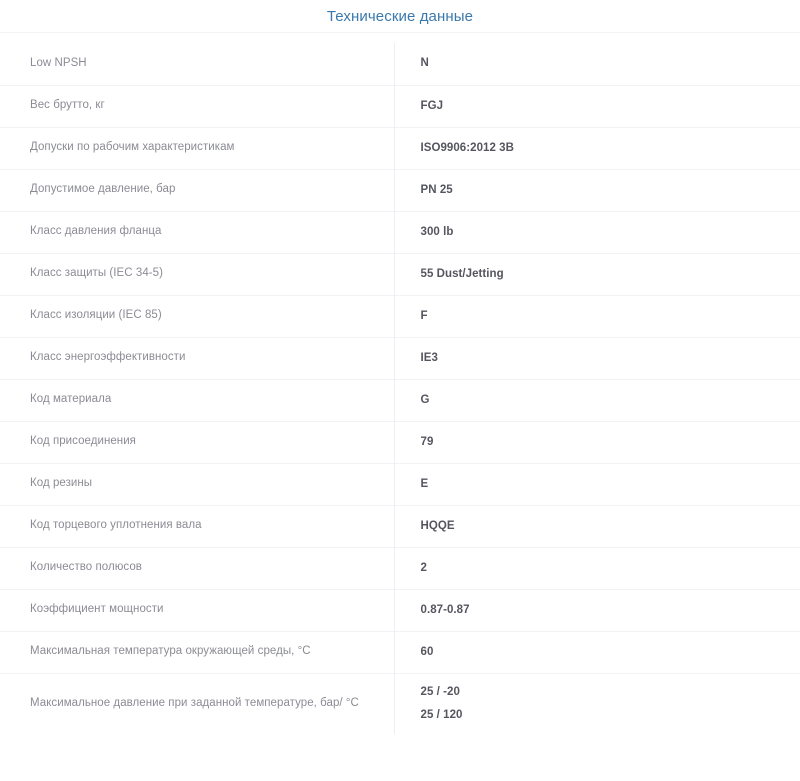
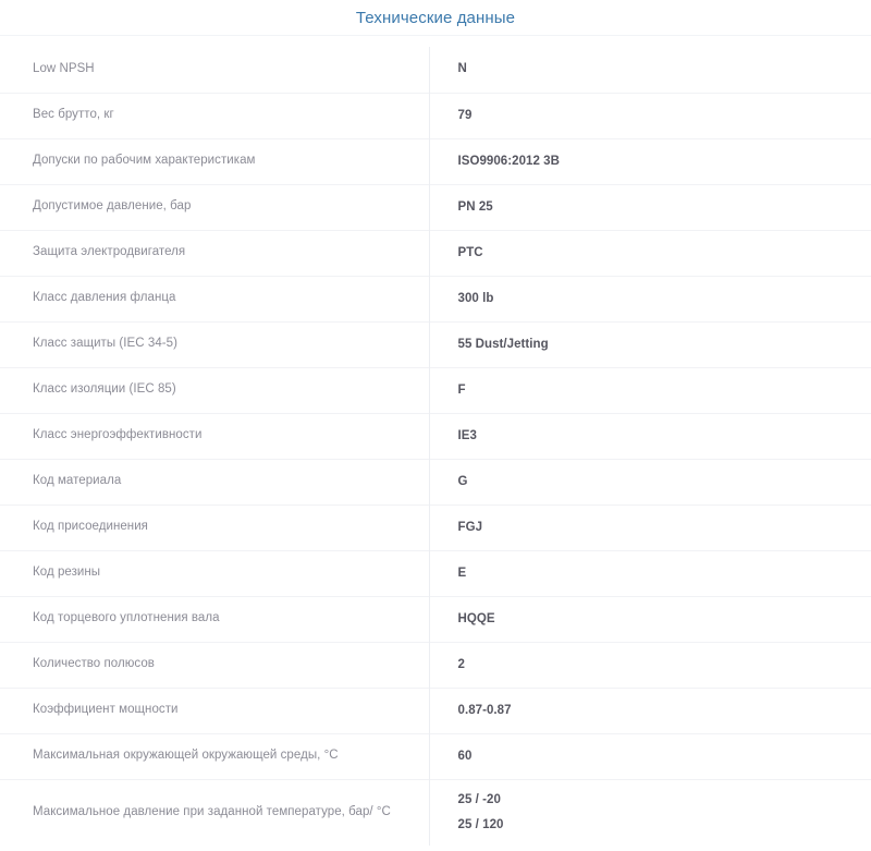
  Технические данные
  Low NPSH	N
- Вес брутто, кг	FGJ
+ Вес брутто, кг	79
  Допуски по рабочим характеристикам	ISO9906:2012 3B
  Допустимое давление, бар	PN 25
+ Защита электродвигателя	PTC
  Класс давления фланца	300 lb
  Класс защиты (IEC 34-5)	55 Dust/Jetting
  Класс изоляции (IEC 85)	F
  Класс энергоэффективности	IE3
  Код материала	G
- Код присоединения	79
+ Код присоединения	FGJ
  Код резины	E
  Код торцевого уплотнения вала	HQQE
  Количество полюсов	2
  Коэффициент мощности	0.87-0.87
- Максимальная температура окружающей среды, °C	60
+ Максимальная окружающей окружающей среды, °C	60
  Максимальное давление при заданной температуре, бар/ °C	25 / -2025 / 120
